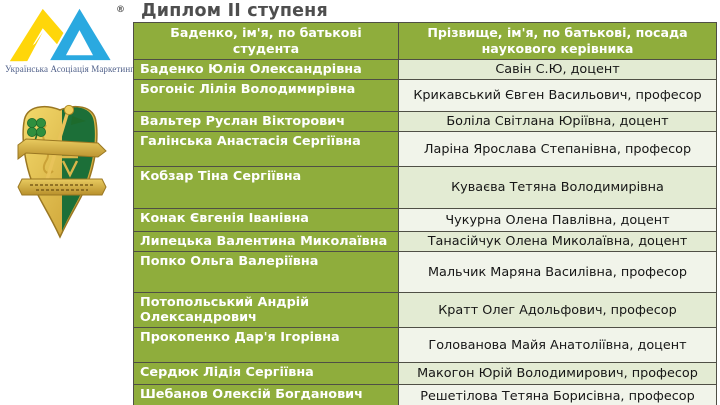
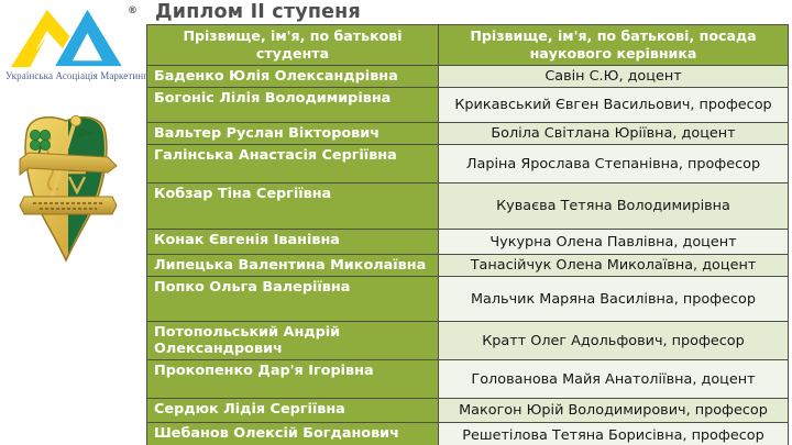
  ®
  Українська Асоціація Маркетин
  Диплом ІІ ступеня
- Баденко, ім'я, по батькові студента	Прізвище, ім'я, по батькові, посада наукового керівника
+ Прізвище, ім'я, по батькові студента	Прізвище, ім'я, по батькові, посада наукового керівника
  Баденко Юлія Олександрівна	Савін С.Ю, доцент
  Богоніс Лілія Володимирівна	Крикавський Євген Васильович, професор
  Вальтер Руслан Вікторович	Боліла Світлана Юріївна, доцент
  Галінська Анастасія Сергіївна	Ларіна Ярослава Степанівна, професор
  Кобзар Тіна Сергіївна	Куваєва Тетяна Володимирівна
  Конак Євгенія Іванівна	Чукурна Олена Павлівна, доцент
  Липецька Валентина Миколаївна	Танасійчук Олена Миколаївна, доцент
  Попко Ольга Валеріївна	Мальчик Маряна Василівна, професор
  Потопольський Андрій Олександрович	Кратт Олег Адольфович, професор
  Прокопенко Дар'я Ігорівна	Голованова Майя Анатоліївна, доцент
  Сердюк Лідія Сергіївна	Макогон Юрій Володимирович, професор
  Шебанов Олексій Богданович	Решетілова Тетяна Борисівна, професор
